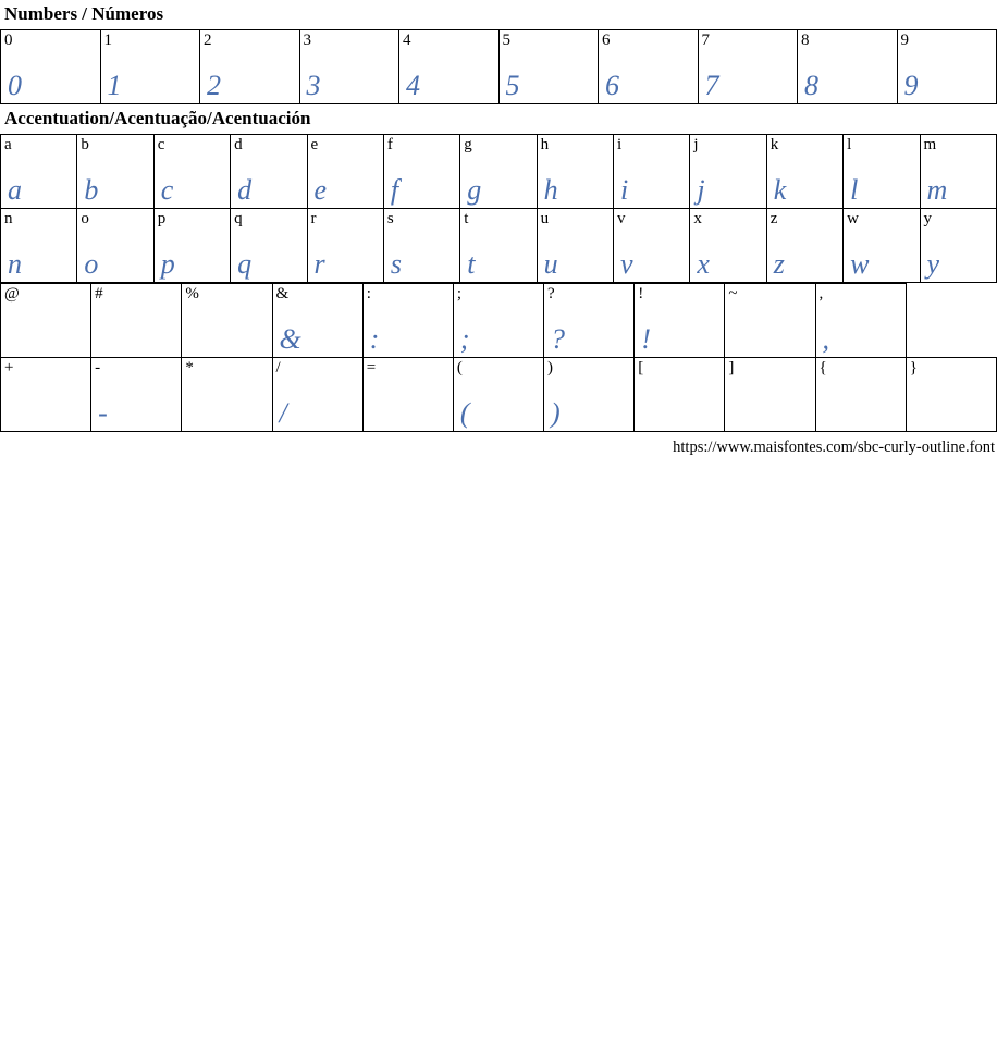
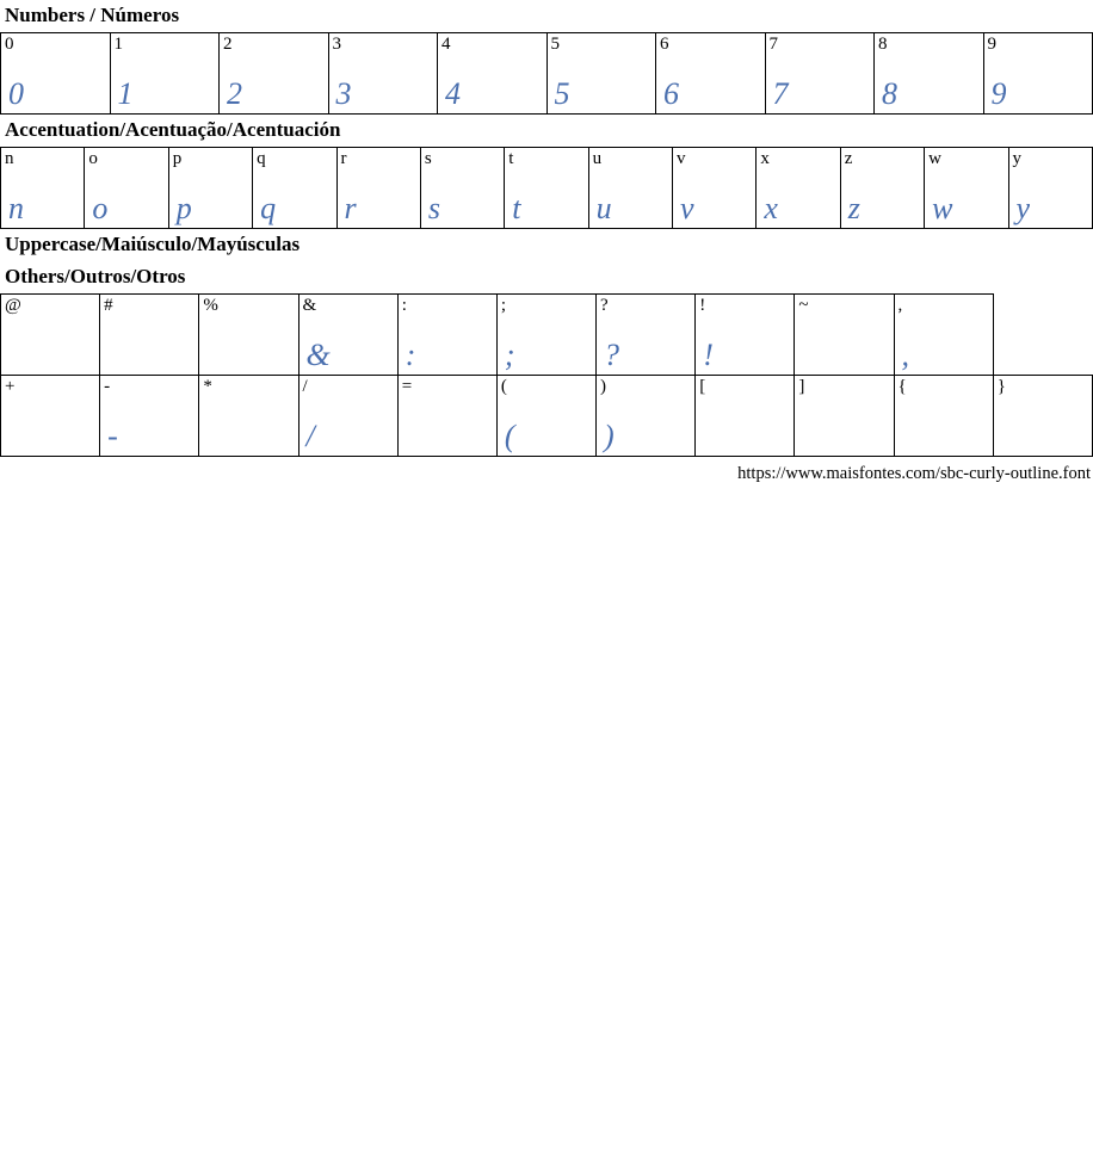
  Numbers / Números
  00	11	22	33	44	55	66	77	88	99
  Accentuation/Acentuação/Acentuación
- aa	bb	cc	dd	ee	ff	gg	hh	ii	jj	kk	ll	mm
  nn	oo	pp	qq	rr	ss	tt	uu	vv	xx	zz	ww	yy
+ Uppercase/Maiúsculo/Mayúsculas
+ Others/Outros/Otros
  @	#	%	&&	::	;;	??	!!	~	,,
  +	--	*	//	=	((	))	[	]	{	}
  https://www.maisfontes.com/sbc-curly-outline.font
